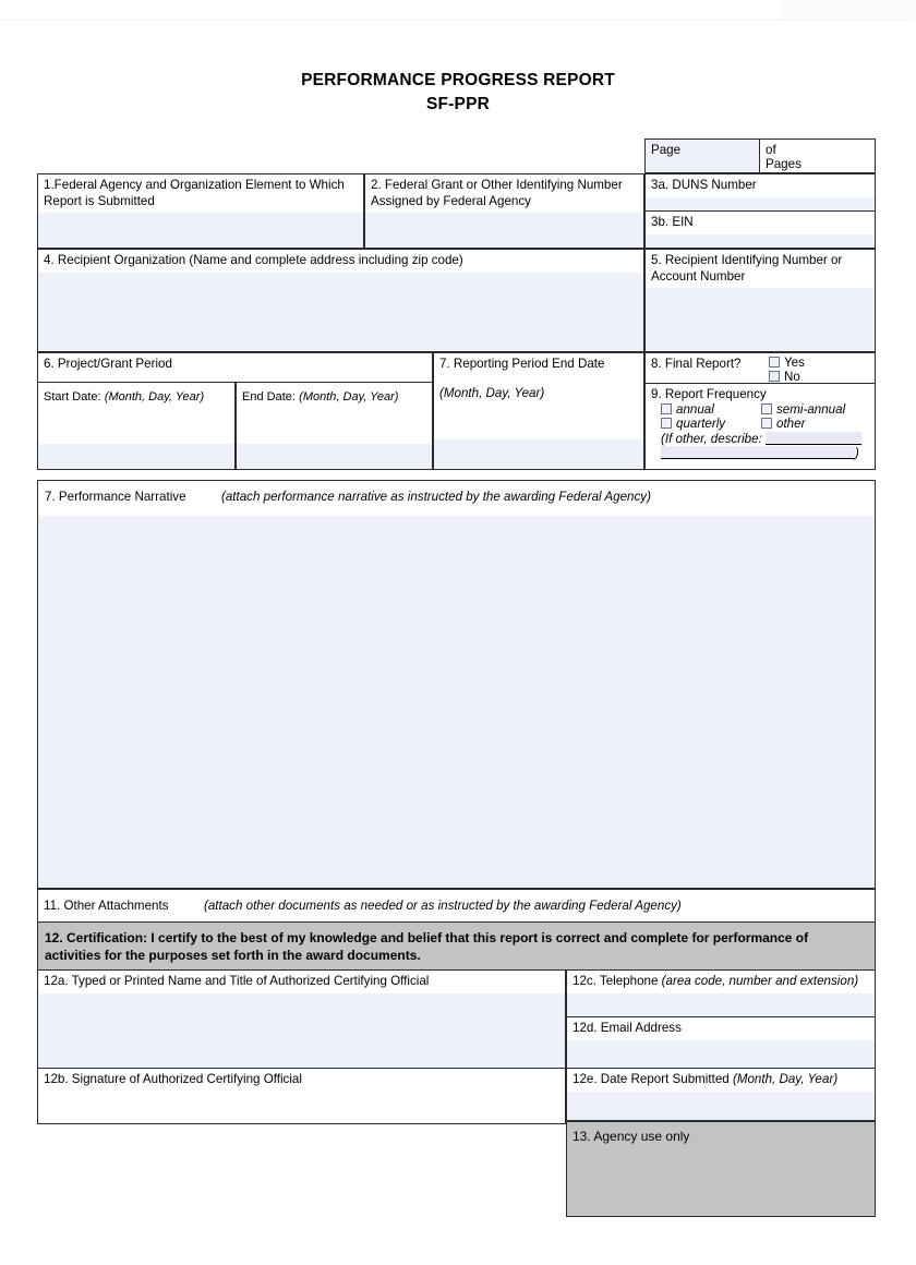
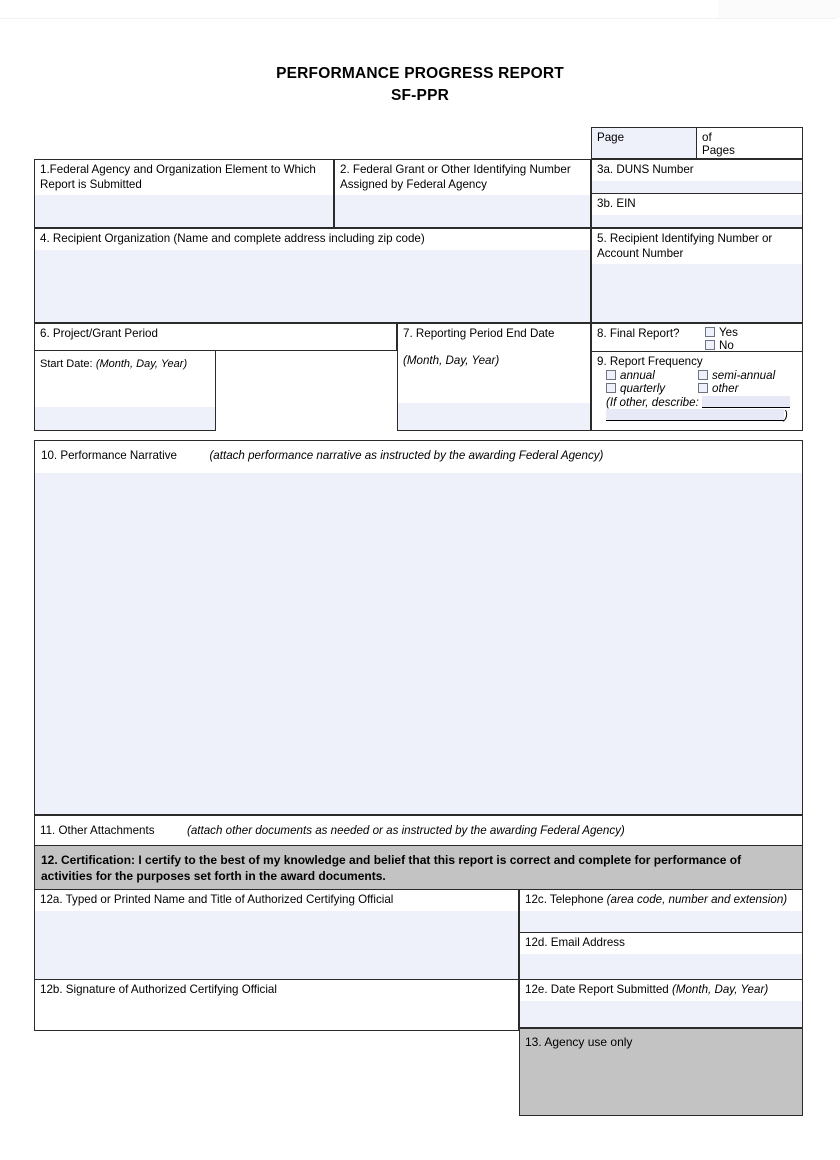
  PERFORMANCE PROGRESS REPORT
  SF-PPR
  Page
  of
  Pages
  1.Federal Agency and Organization Element to Which Report is Submitted
  2. Federal Grant or Other Identifying Number Assigned by Federal Agency
  3a. DUNS Number
  3b. EIN
  4. Recipient Organization (Name and complete address including zip code)
  5. Recipient Identifying Number or Account Number
  6. Project/Grant Period
  Start Date: (Month, Day, Year)
- End Date: (Month, Day, Year)
  7. Reporting Period End Date
  (Month, Day, Year)
  8. Final Report?
  Yes
  No
  9. Report Frequency
  annual
  semi-annual
  quarterly
  other
  (If other, describe:
  )
- 7. Performance Narrative (attach performance narrative as instructed by the awarding Federal Agency)
+ 10. Performance Narrative (attach performance narrative as instructed by the awarding Federal Agency)
  11. Other Attachments (attach other documents as needed or as instructed by the awarding Federal Agency)
  12. Certification: I certify to the best of my knowledge and belief that this report is correct and complete for performance of activities for the purposes set forth in the award documents.
  12a. Typed or Printed Name and Title of Authorized Certifying Official
  12b. Signature of Authorized Certifying Official
  12c. Telephone (area code, number and extension)
  12d. Email Address
  12e. Date Report Submitted (Month, Day, Year)
  13. Agency use only
